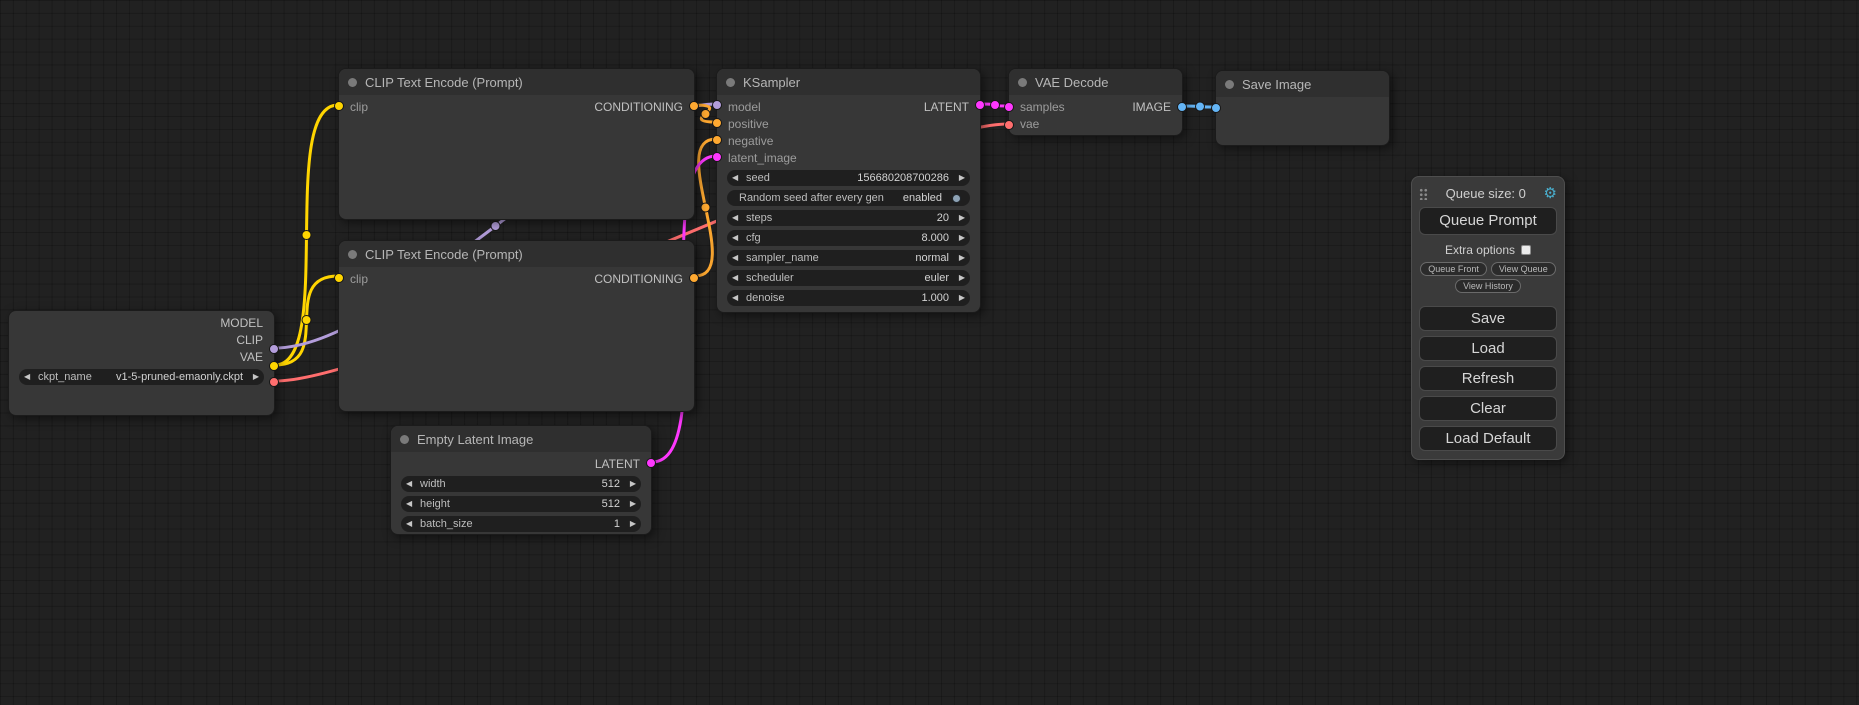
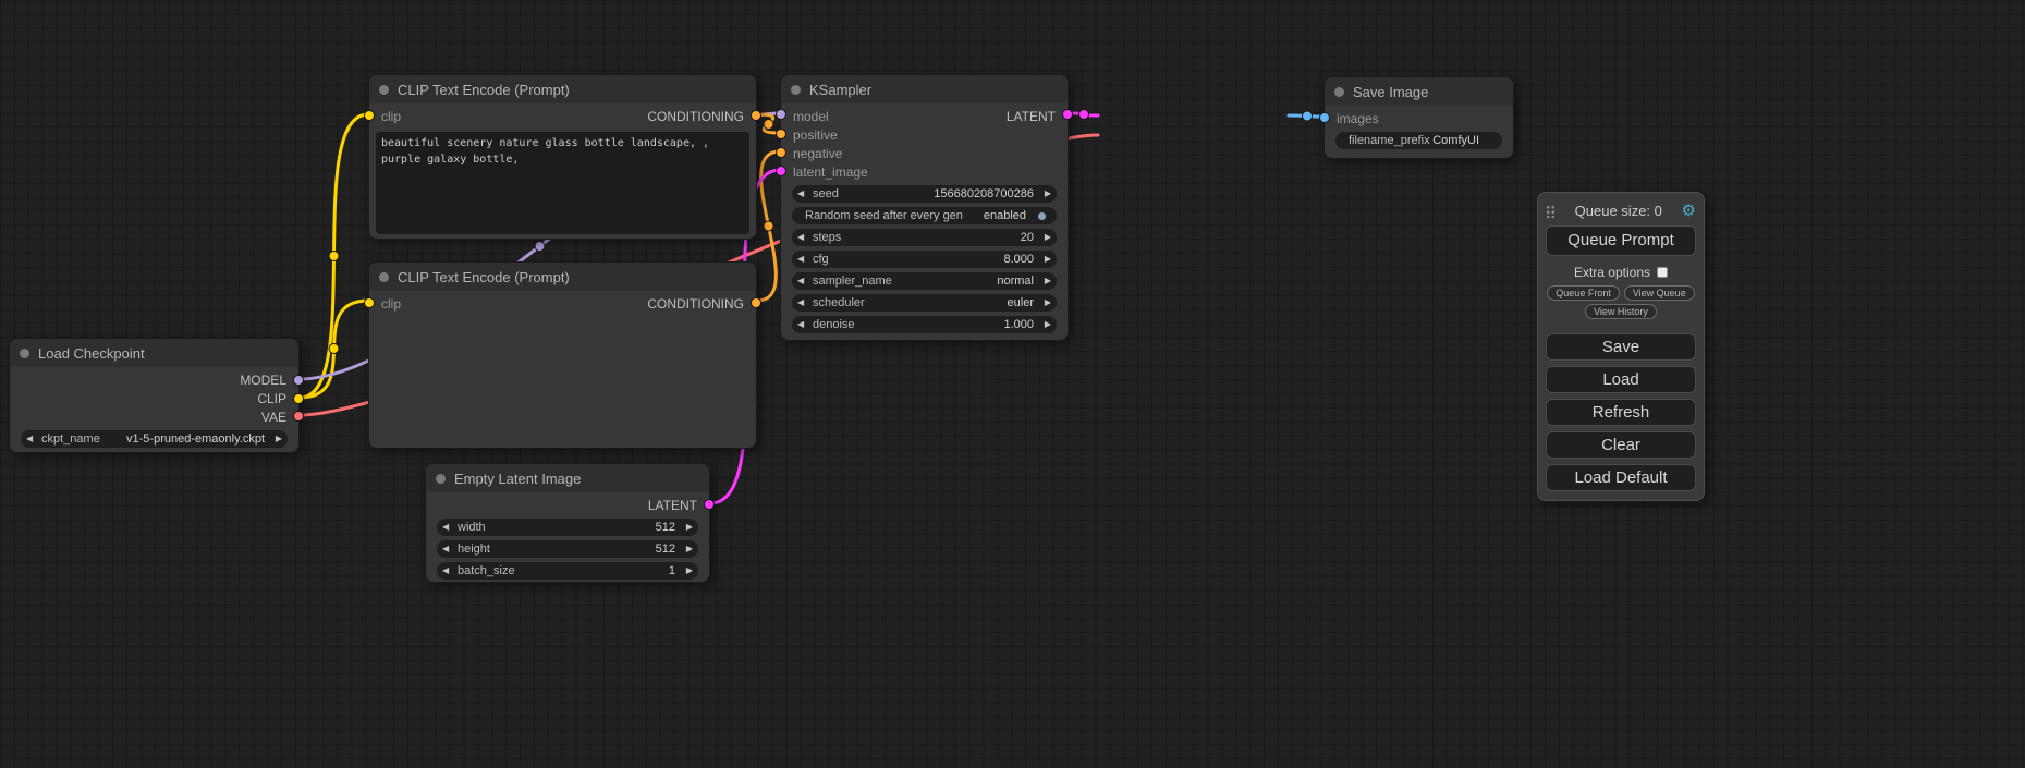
+ Load Checkpoint
  MODEL
  CLIP
  VAE
  ◀
  ckpt_name
  v1-5-pruned-emaonly.ckpt
  ▶
  CLIP Text Encode (Prompt)
  clip
  CONDITIONING
+ beautiful scenery nature glass bottle landscape, , purple galaxy bottle,
  CLIP Text Encode (Prompt)
  clip
  CONDITIONING
  Empty Latent Image
  LATENT
  ◀
  width
  512
  ▶
  ◀
  height
  512
  ▶
  ◀
  batch_size
  1
  ▶
  KSampler
  model
  LATENT
  positive
  negative
  latent_image
  ◀
  seed
  156680208700286
  ▶
  Random seed after every gen
  enabled
  ◀
  steps
  20
  ▶
  ◀
  cfg
  8.000
  ▶
  ◀
  sampler_name
  normal
  ▶
  ◀
  scheduler
  euler
  ▶
  ◀
  denoise
  1.000
  ▶
- VAE Decode
- samples
- IMAGE
- vae
  Save Image
+ images
+ filename_prefix
+ ComfyUI
  Queue size: 0
  ⚙
  Queue Prompt
  Extra options
  Queue Front
  View Queue
  View History
  Save
  Load
  Refresh
  Clear
  Load Default
